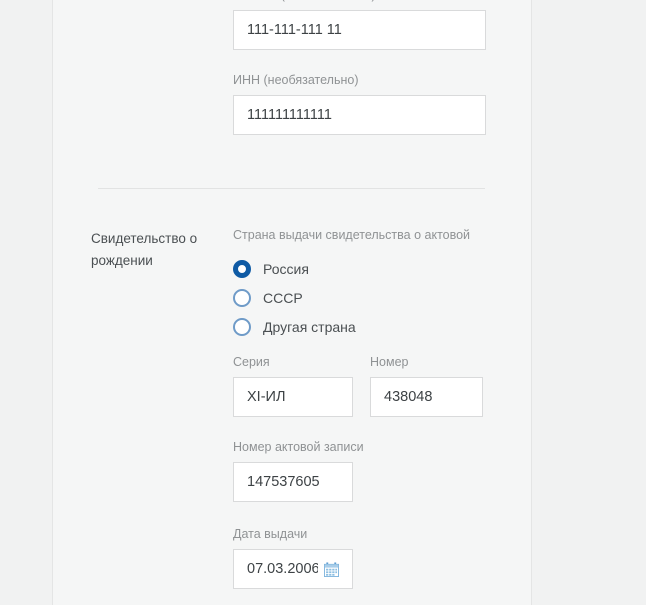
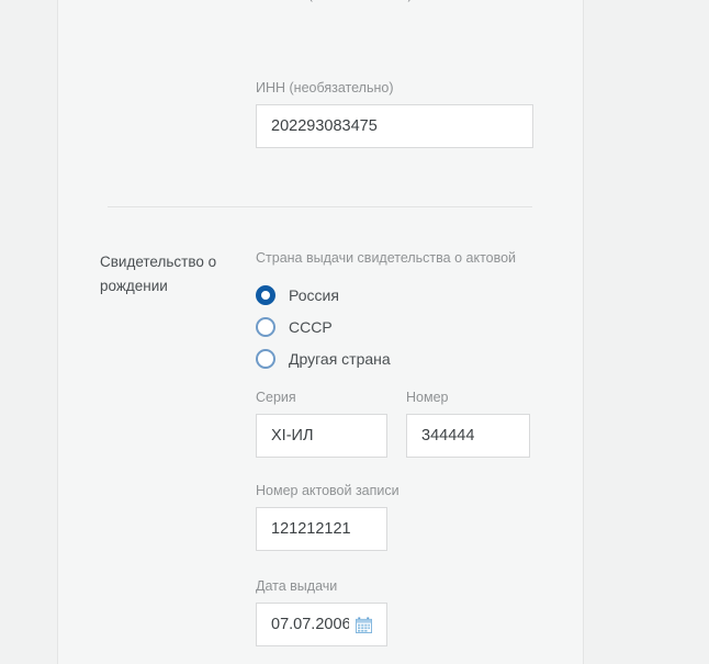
- 111-111-111 11
  ИНН (необязательно)
- 111111111111
+ 202293083475
  Свидетельство о рождении
  Страна выдачи свидетельства о актовой
  Россия
  СССР
  Другая страна
  Серия
  XI-ИЛ
  Номер
- 438048
+ 344444
  Номер актовой записи
- 147537605
+ 121212121
  Дата выдачи
- 07.03.2006
+ 07.07.2006
